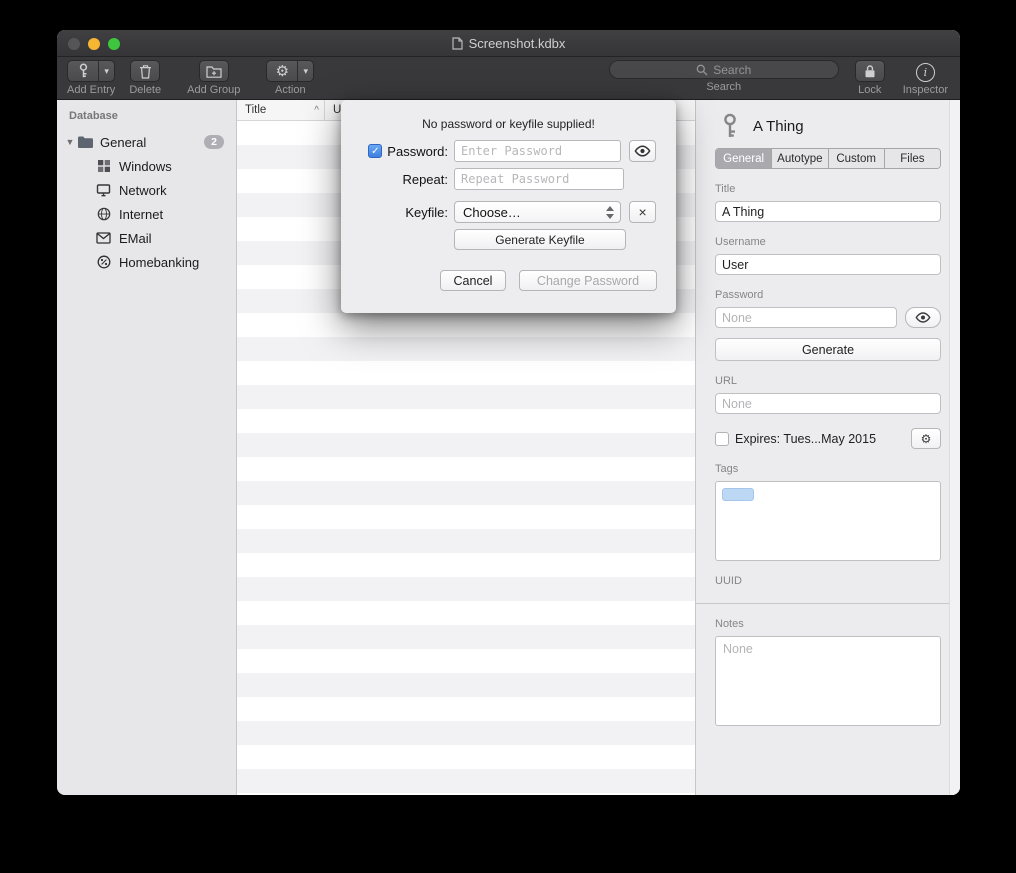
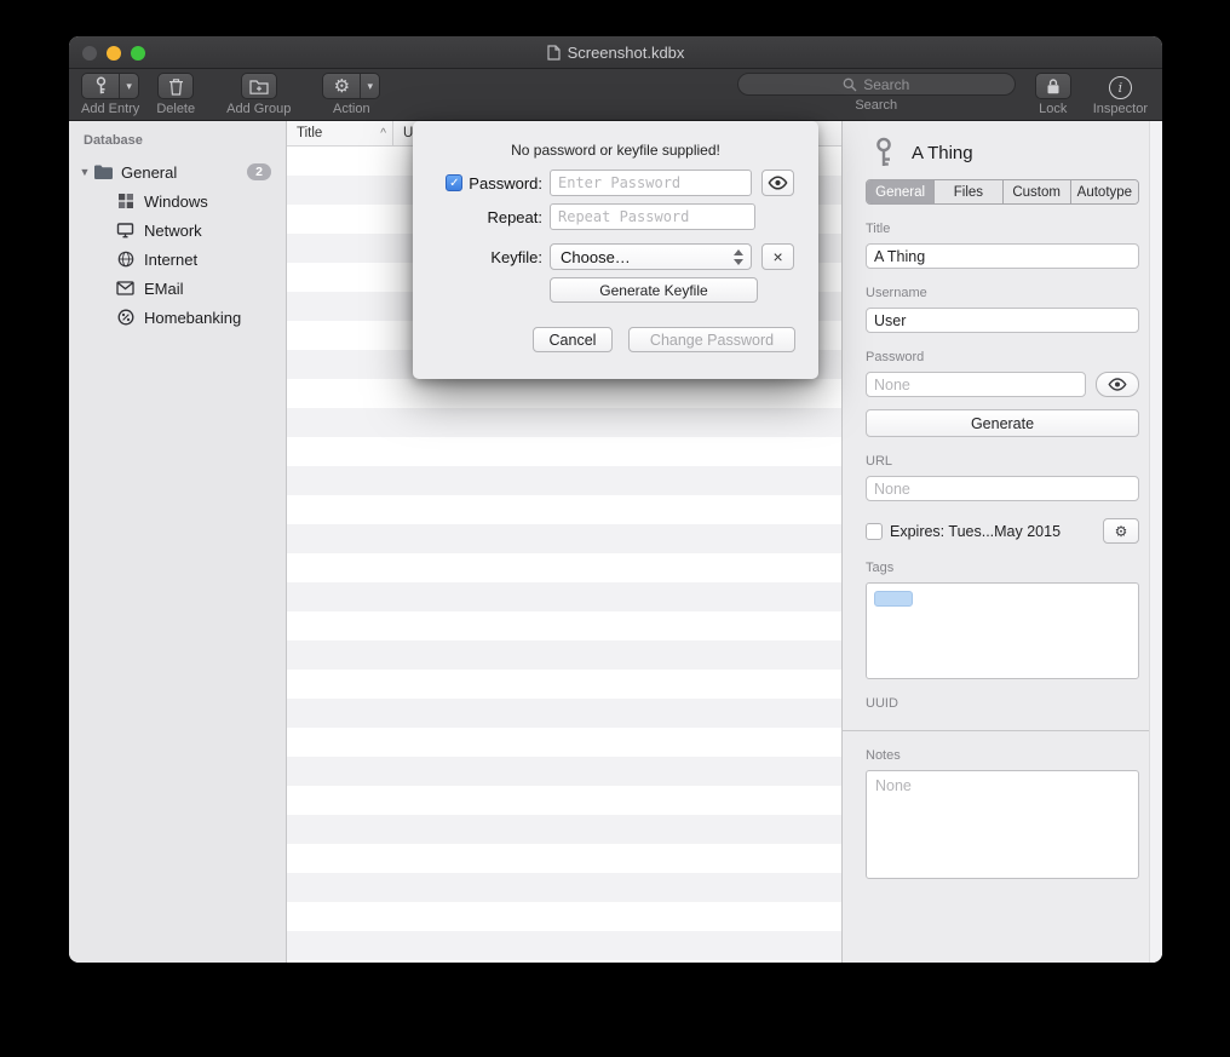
  Screenshot.kdbx
  ▾
  Add Entry
  Delete
  Add Group
  ⚙
  ▾
  Action
  Search
  Search
  Lock
  i
  Inspector
  Database
  ▼
  General
  2
  Windows
  Network
  Internet
  EMail
  Homebanking
  Title
  ^
  A Thing
  General
- Autotype
+ Files
  Custom
- Files
+ Autotype
  Title
  A Thing
  Username
  User
  Password
  None
  Generate
  URL
  None
  Expires: Tues...May 2015
  ⚙
  Tags
  UUID
  Notes
  None
  No password or keyfile supplied!
  ✓
  Password:
  Enter Password
  Repeat:
  Repeat Password
  Keyfile:
  Choose…
  ×
  Generate Keyfile
  Cancel
  Change Password
